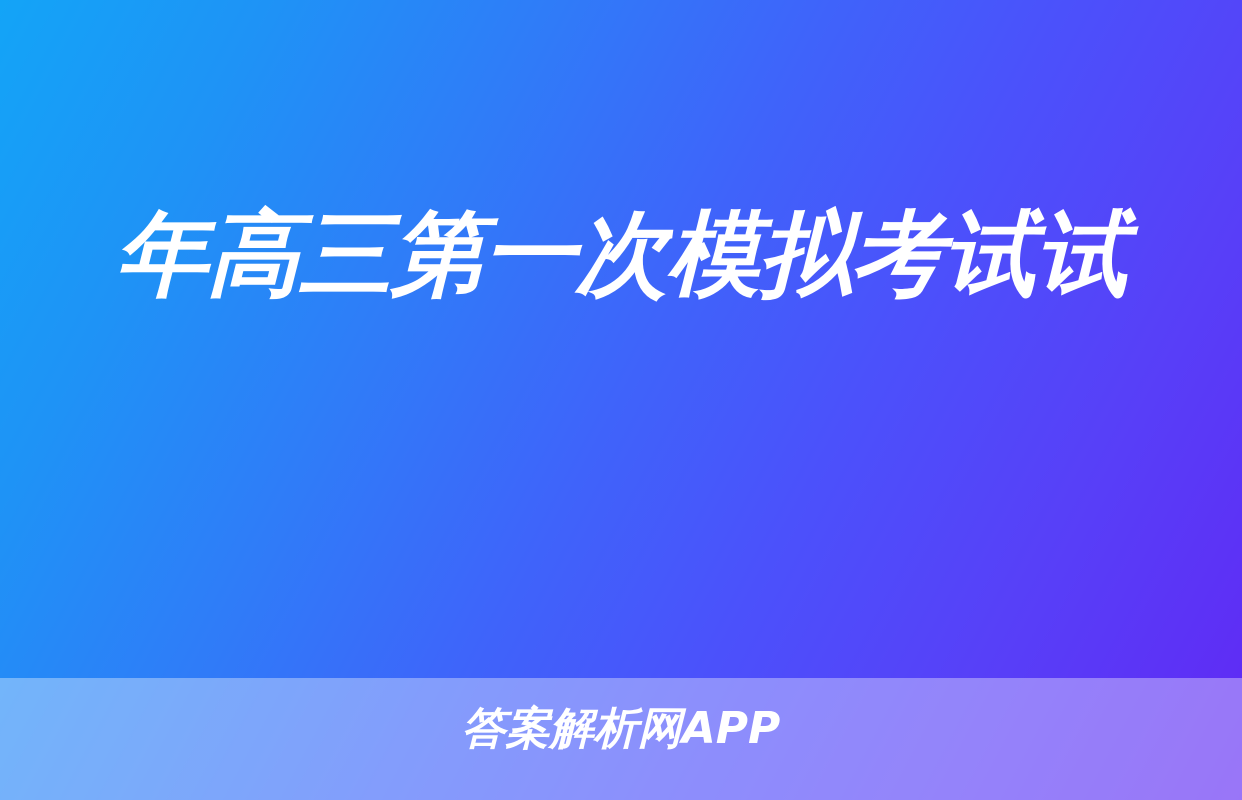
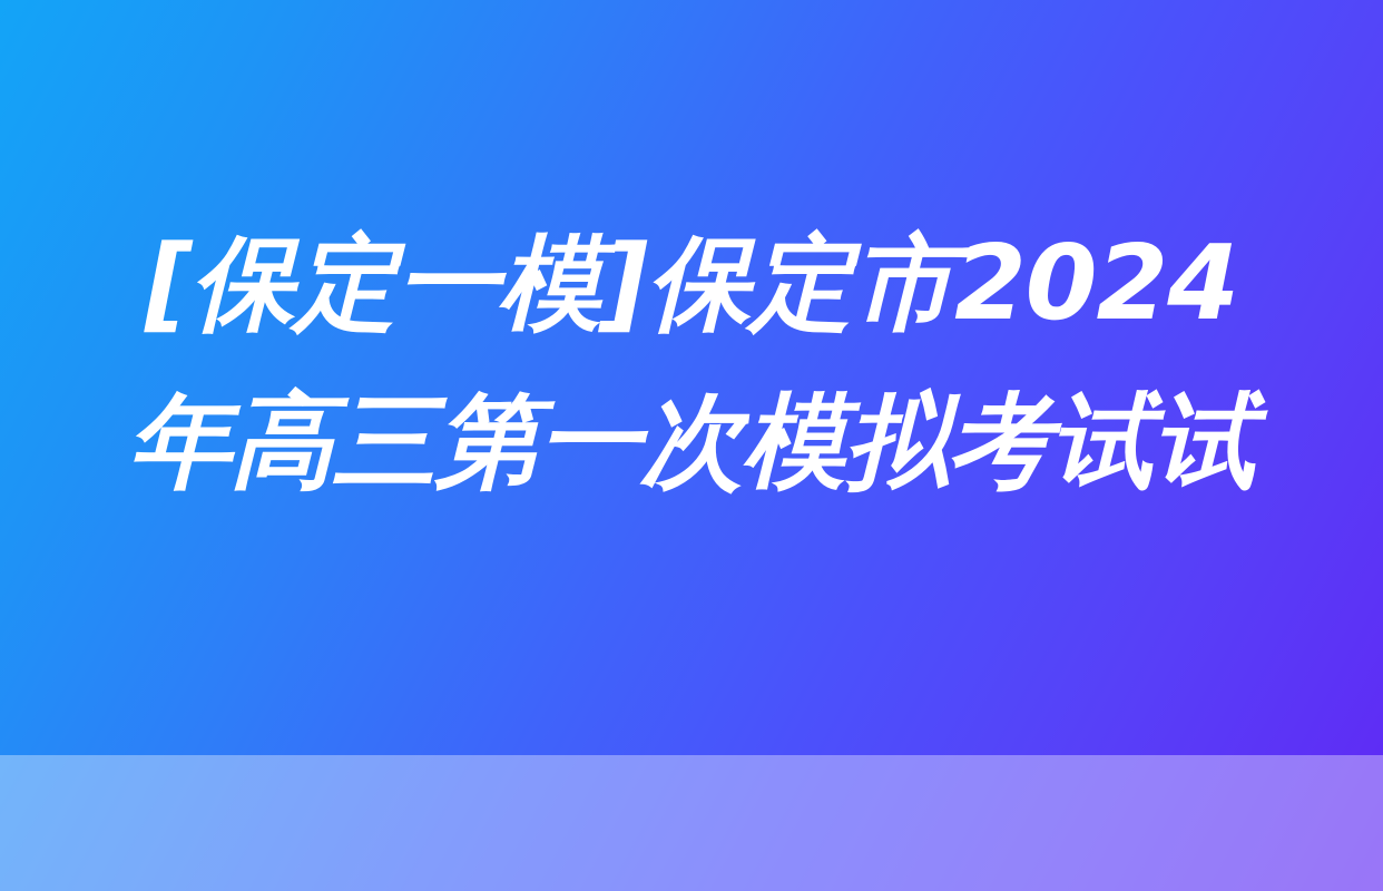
+ [保定一模]保定市2024
  年高三第一次模拟考试试
- 答案解析网APP
